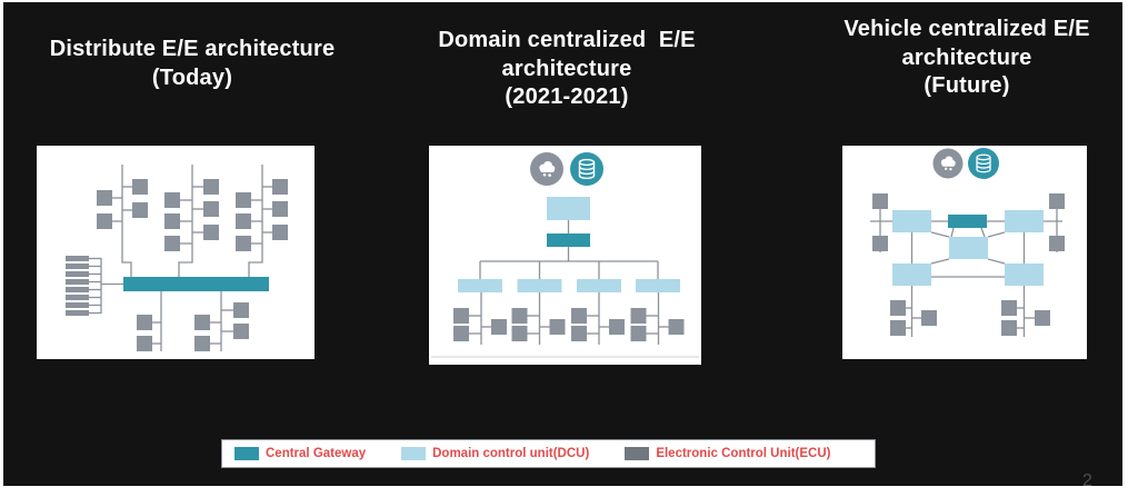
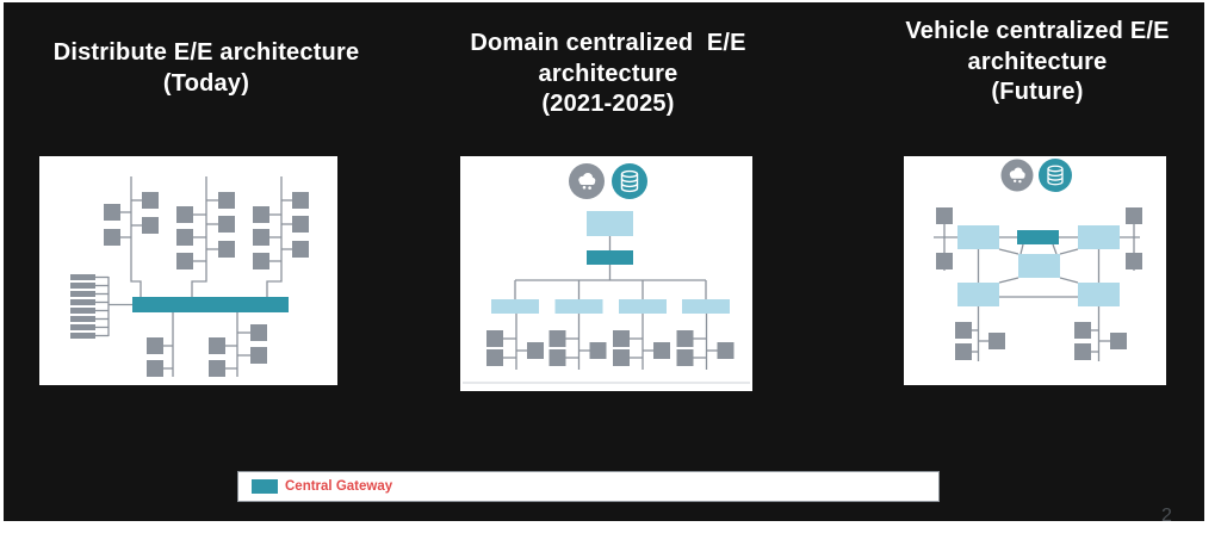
  2
  Distribute E/E architecture
  (Today)
  Domain centralized E/E
  architecture
- (2021-2021)
+ (2021-2025)
  Vehicle centralized E/E
  architecture
  (Future)
  Central Gateway
- Domain control unit(DCU)
- Electronic Control Unit(ECU)
